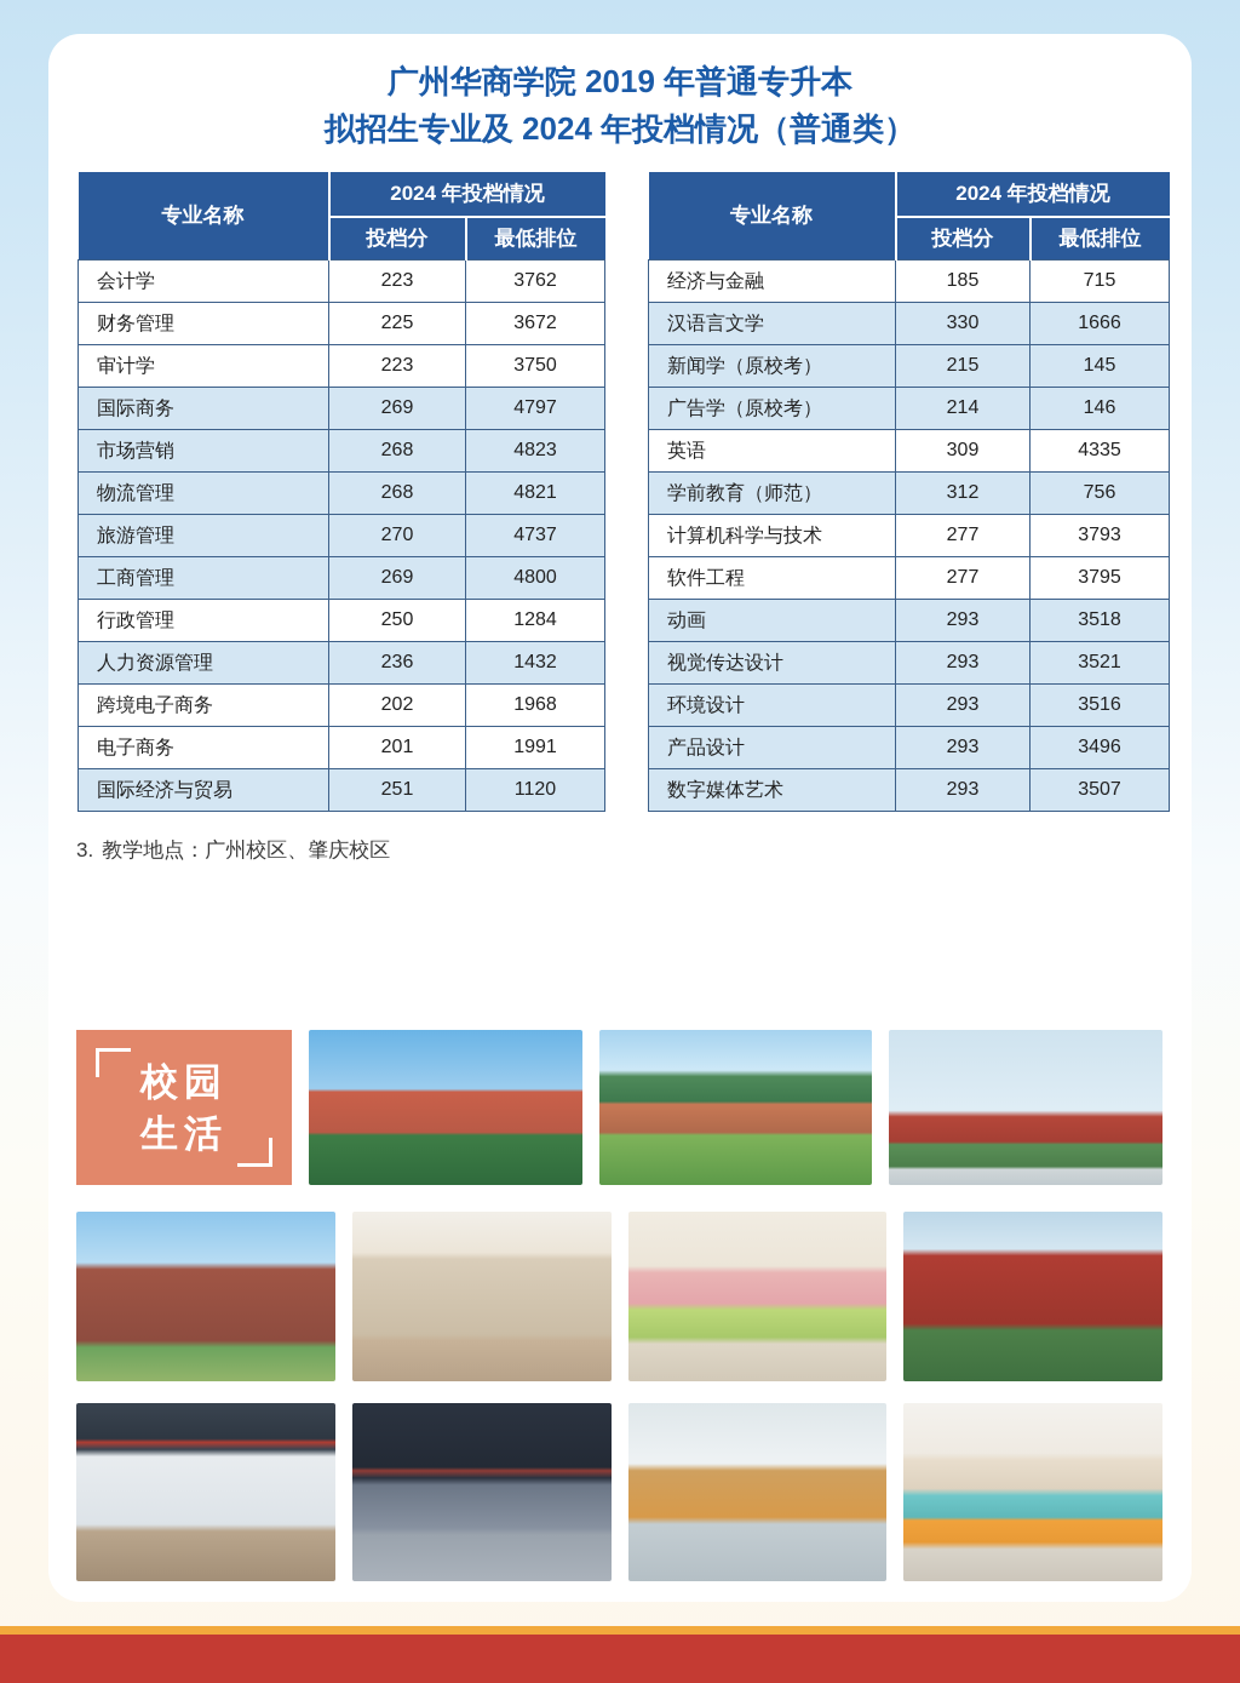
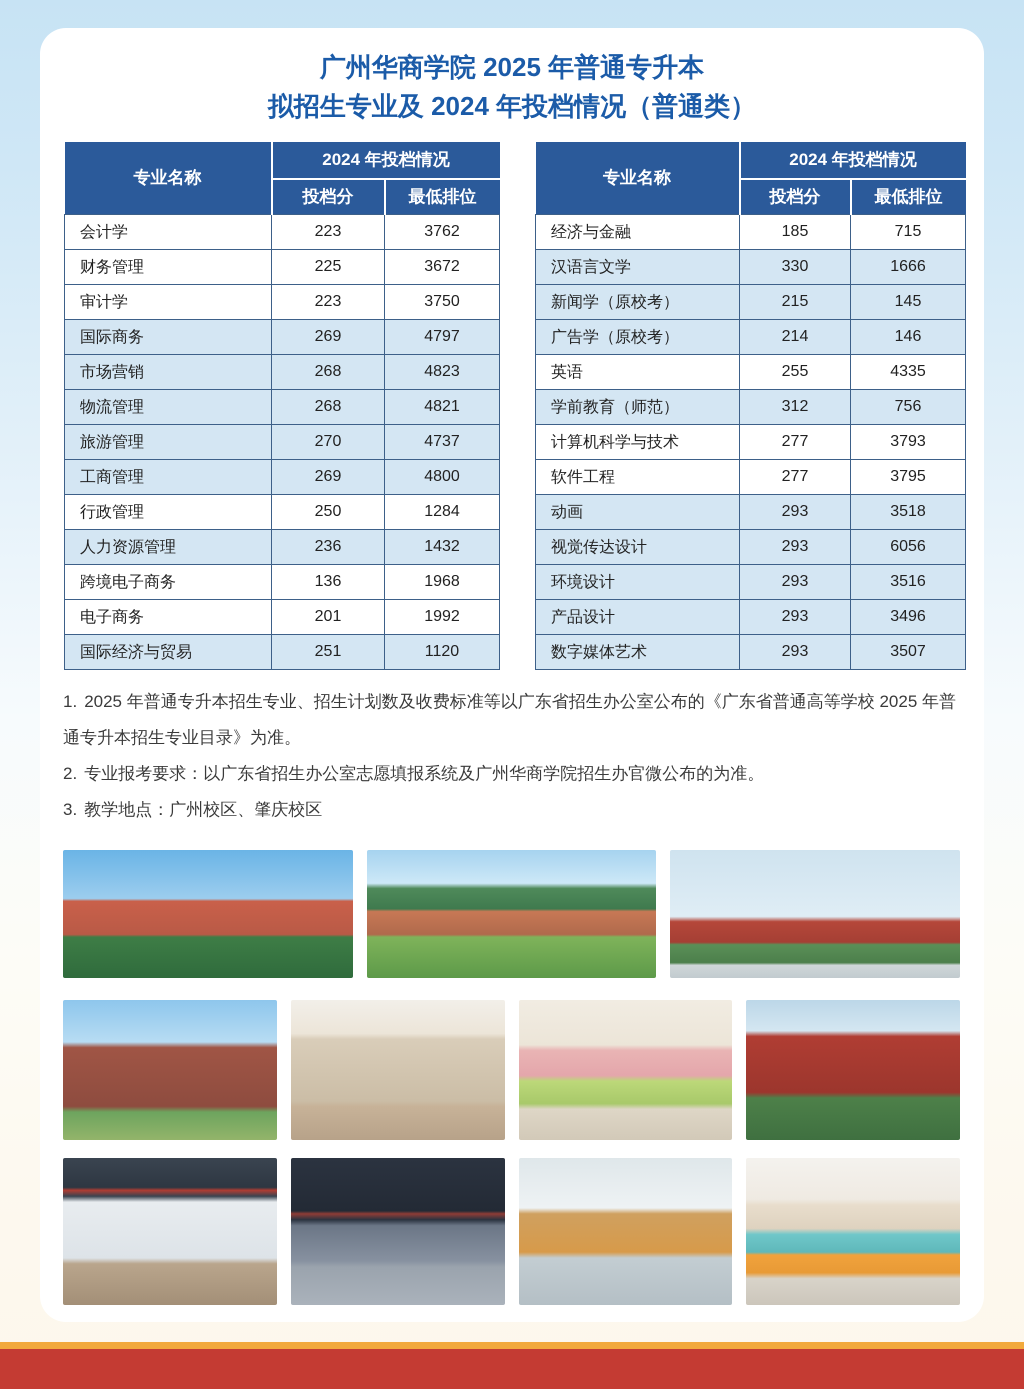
- 广州华商学院 2019 年普通专升本
+ 广州华商学院 2025 年普通专升本
  拟招生专业及 2024 年投档情况（普通类）
  专业名称	2024 年投档情况
  投档分	最低排位
  会计学	223	3762
  财务管理	225	3672
  审计学	223	3750
  国际商务	269	4797
  市场营销	268	4823
  物流管理	268	4821
  旅游管理	270	4737
  工商管理	269	4800
  行政管理	250	1284
  人力资源管理	236	1432
- 跨境电子商务	202	1968
+ 跨境电子商务	136	1968
- 电子商务	201	1991
+ 电子商务	201	1992
  国际经济与贸易	251	1120
  专业名称	2024 年投档情况
  投档分	最低排位
  经济与金融	185	715
  汉语言文学	330	1666
  新闻学（原校考）	215	145
  广告学（原校考）	214	146
- 英语	309	4335
+ 英语	255	4335
  学前教育（师范）	312	756
  计算机科学与技术	277	3793
  软件工程	277	3795
  动画	293	3518
- 视觉传达设计	293	3521
+ 视觉传达设计	293	6056
  环境设计	293	3516
  产品设计	293	3496
  数字媒体艺术	293	3507
+ 1. 2025 年普通专升本招生专业、招生计划数及收费标准等以广东省招生办公室公布的《广东省普通高等学校 2025 年普通专升本招生专业目录》为准。
+ 2. 专业报考要求：以广东省招生办公室志愿填报系统及广州华商学院招生办官微公布的为准。
  3. 教学地点：广州校区、肇庆校区
- 校园
- 生活
